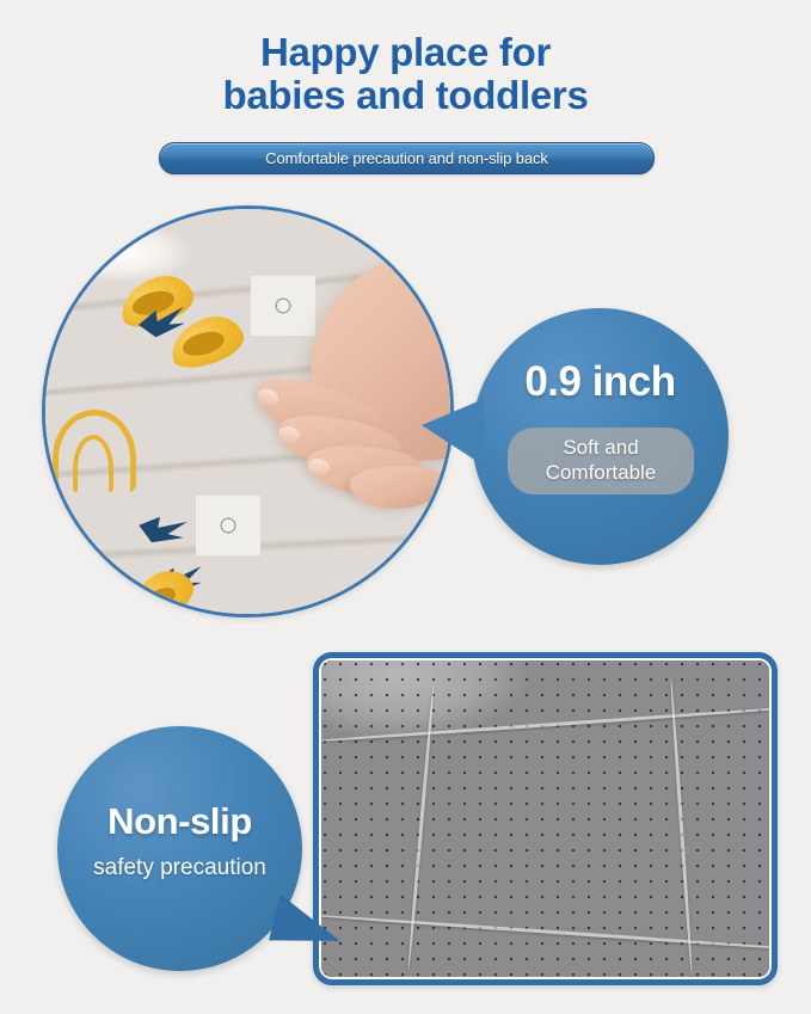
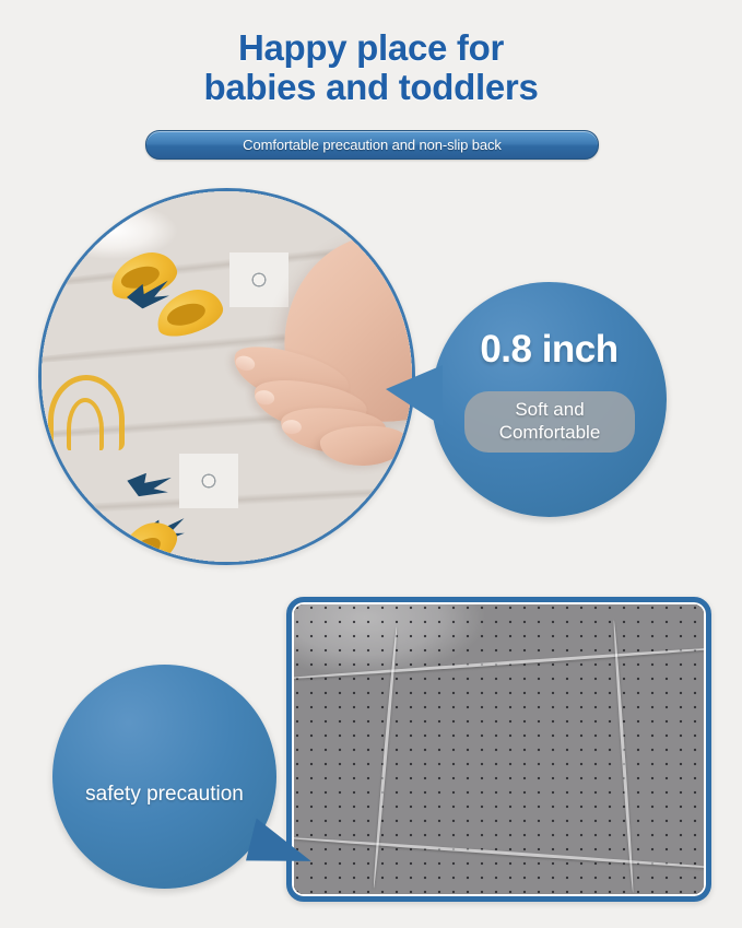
  Happy place for
  babies and toddlers
  Comfortable precaution and non-slip back
- 0.9 inch
+ 0.8 inch
  Soft and
  Comfortable
- Non-slip
  safety precaution
